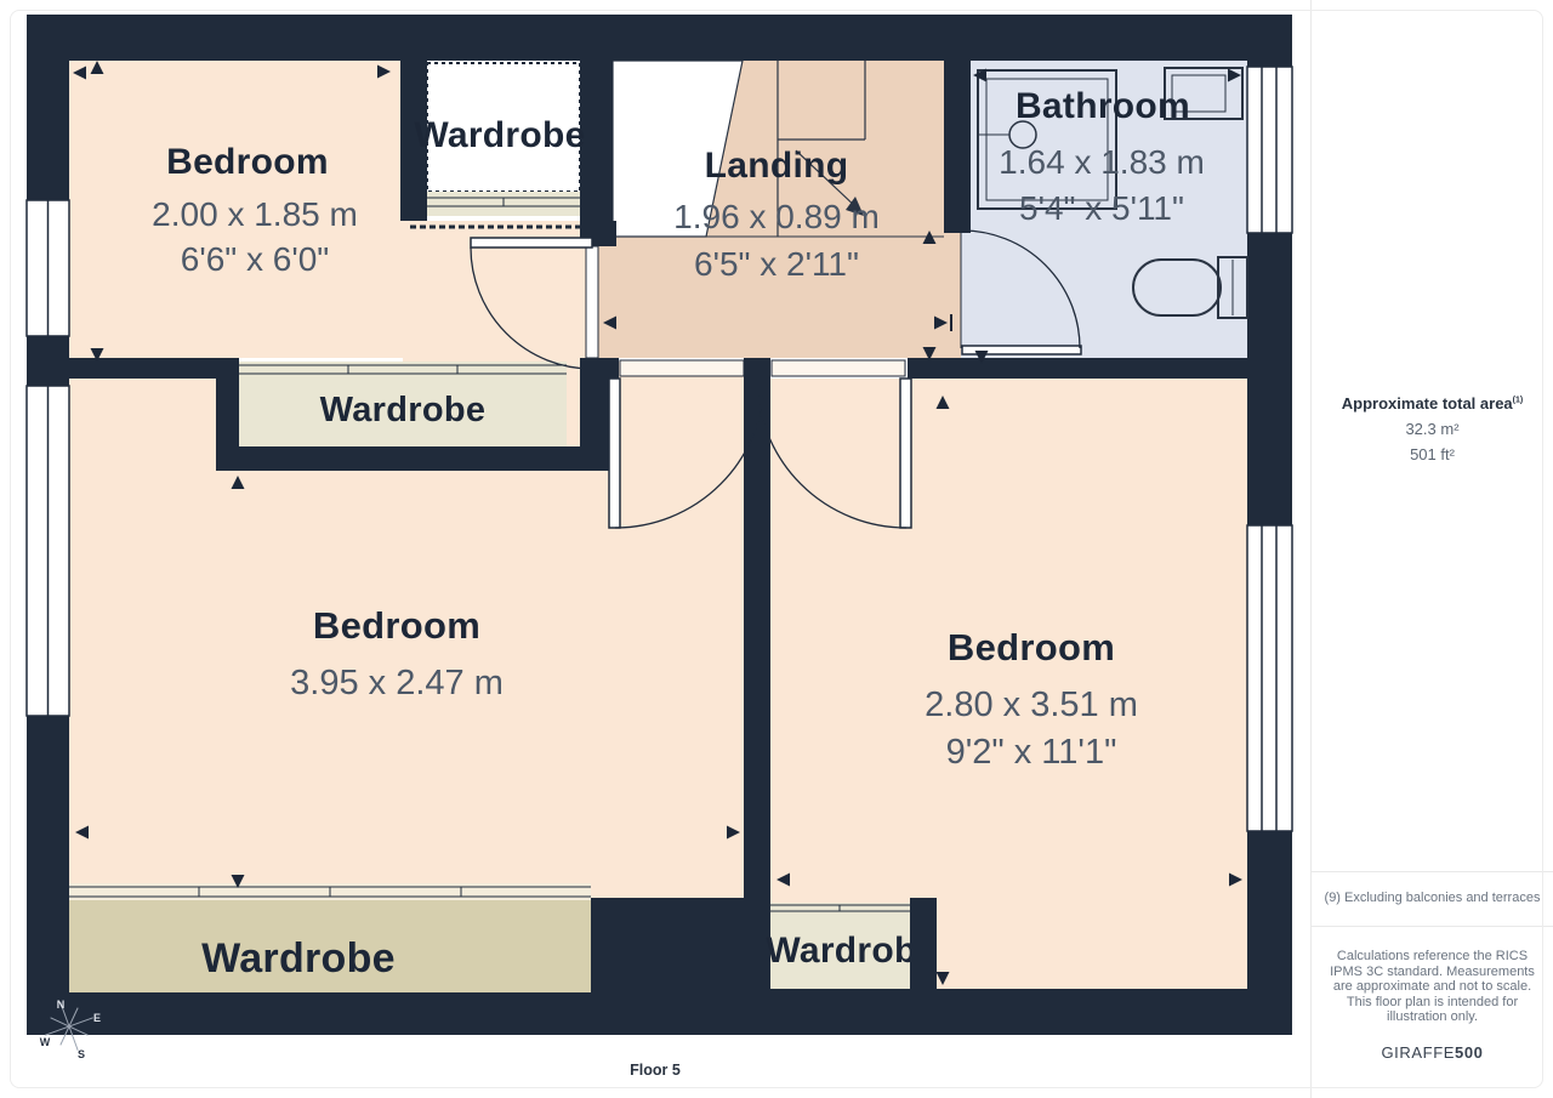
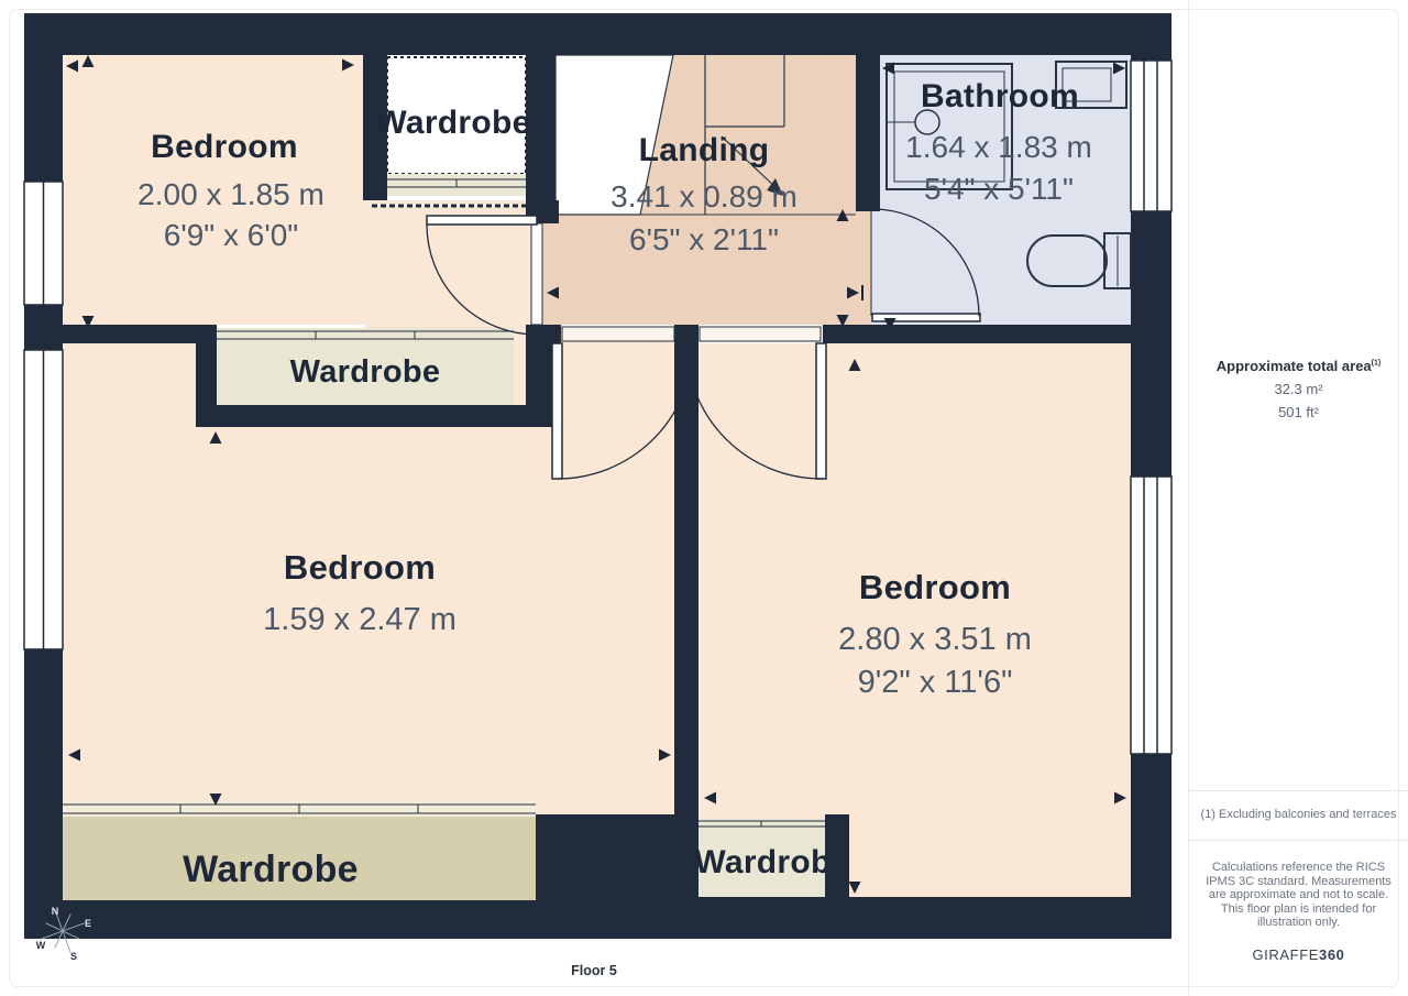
  Bedroom
  2.00 x 1.85 m
- 6'6" x 6'0"
+ 6'9" x 6'0"
  Landing
- 1.96 x 0.89 m
+ 3.41 x 0.89 m
  6'5" x 2'11"
  Bathroom
  1.64 x 1.83 m
  5'4" x 5'11"
  Bedroom
- 3.95 x 2.47 m
+ 1.59 x 2.47 m
  Bedroom
  2.80 x 3.51 m
- 9'2" x 11'1"
+ 9'2" x 11'6"
  Wardrobe
  Wardrobe
  Wardrobe
  Wardrob
  N
  E
  W
  S
  Floor 5
  Approximate total area
  32.3 m²
  501 ft²
- (9) Excluding balconies and terraces
+ (1) Excluding balconies and terraces
  Calculations reference the RICS IPMS 3C standard. Measurements are approximate and not to scale. This floor plan is intended for illustration only.
- GIRAFFE500
+ GIRAFFE360
